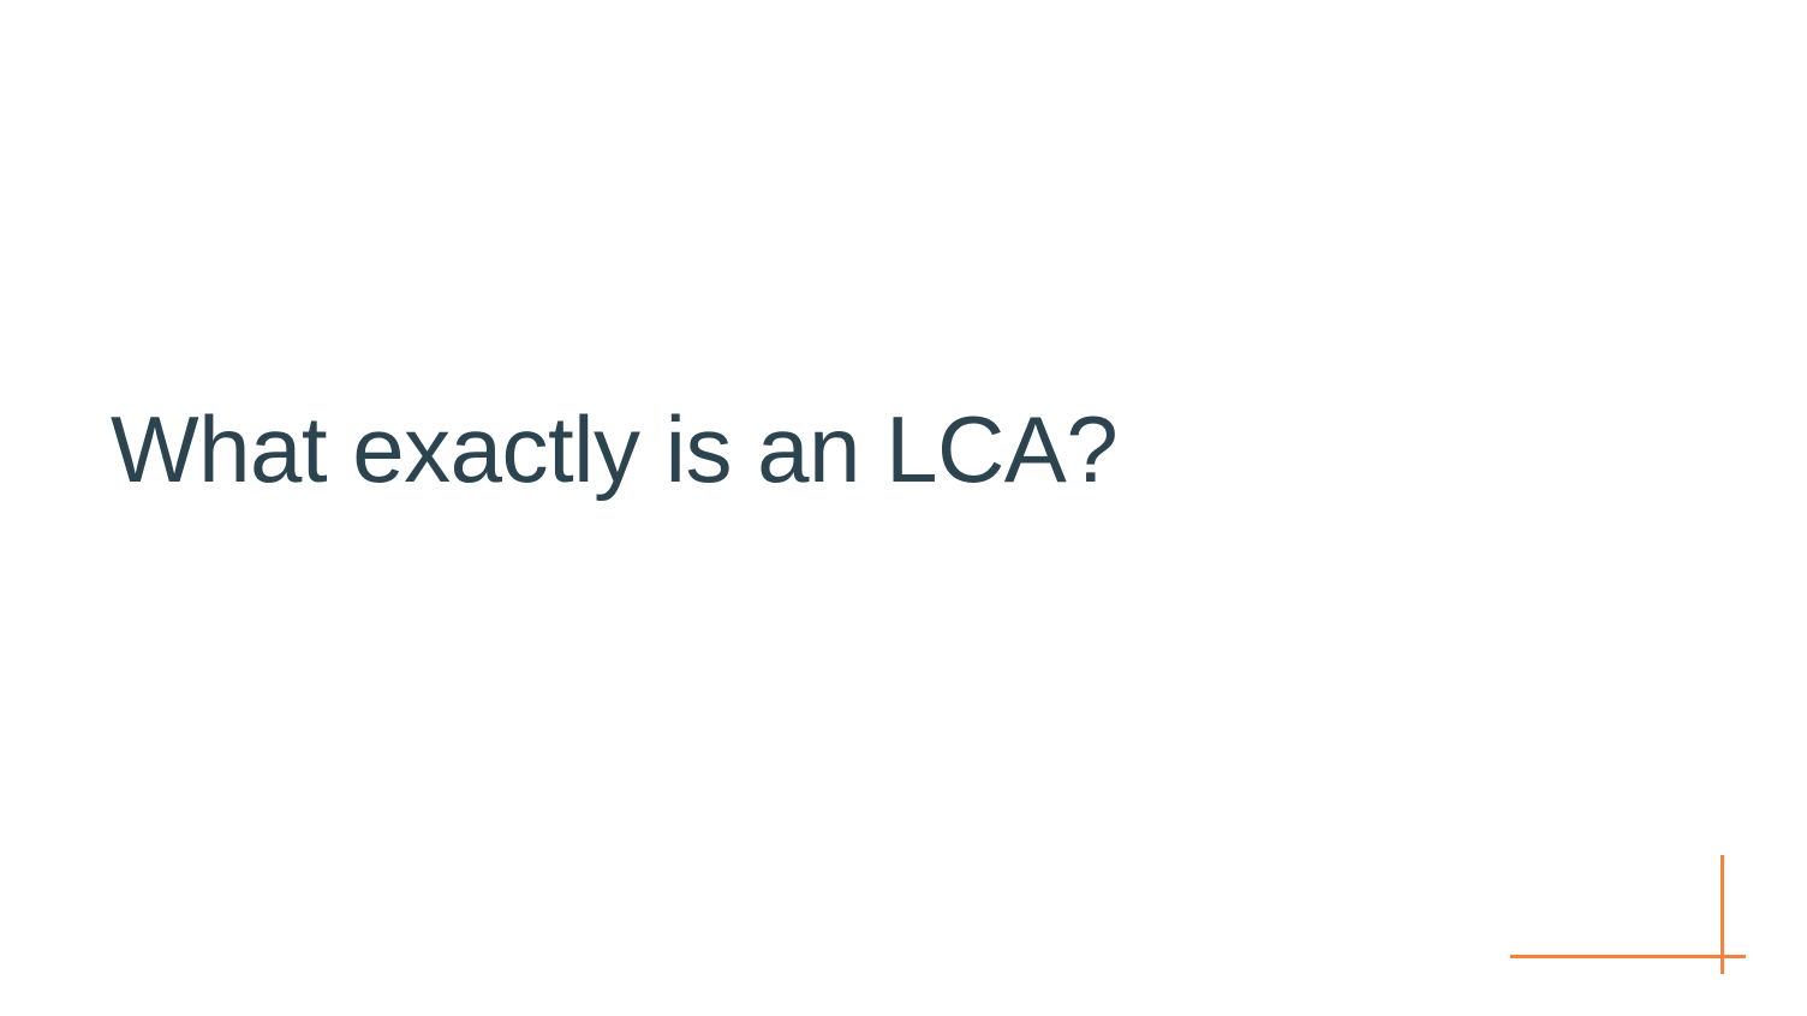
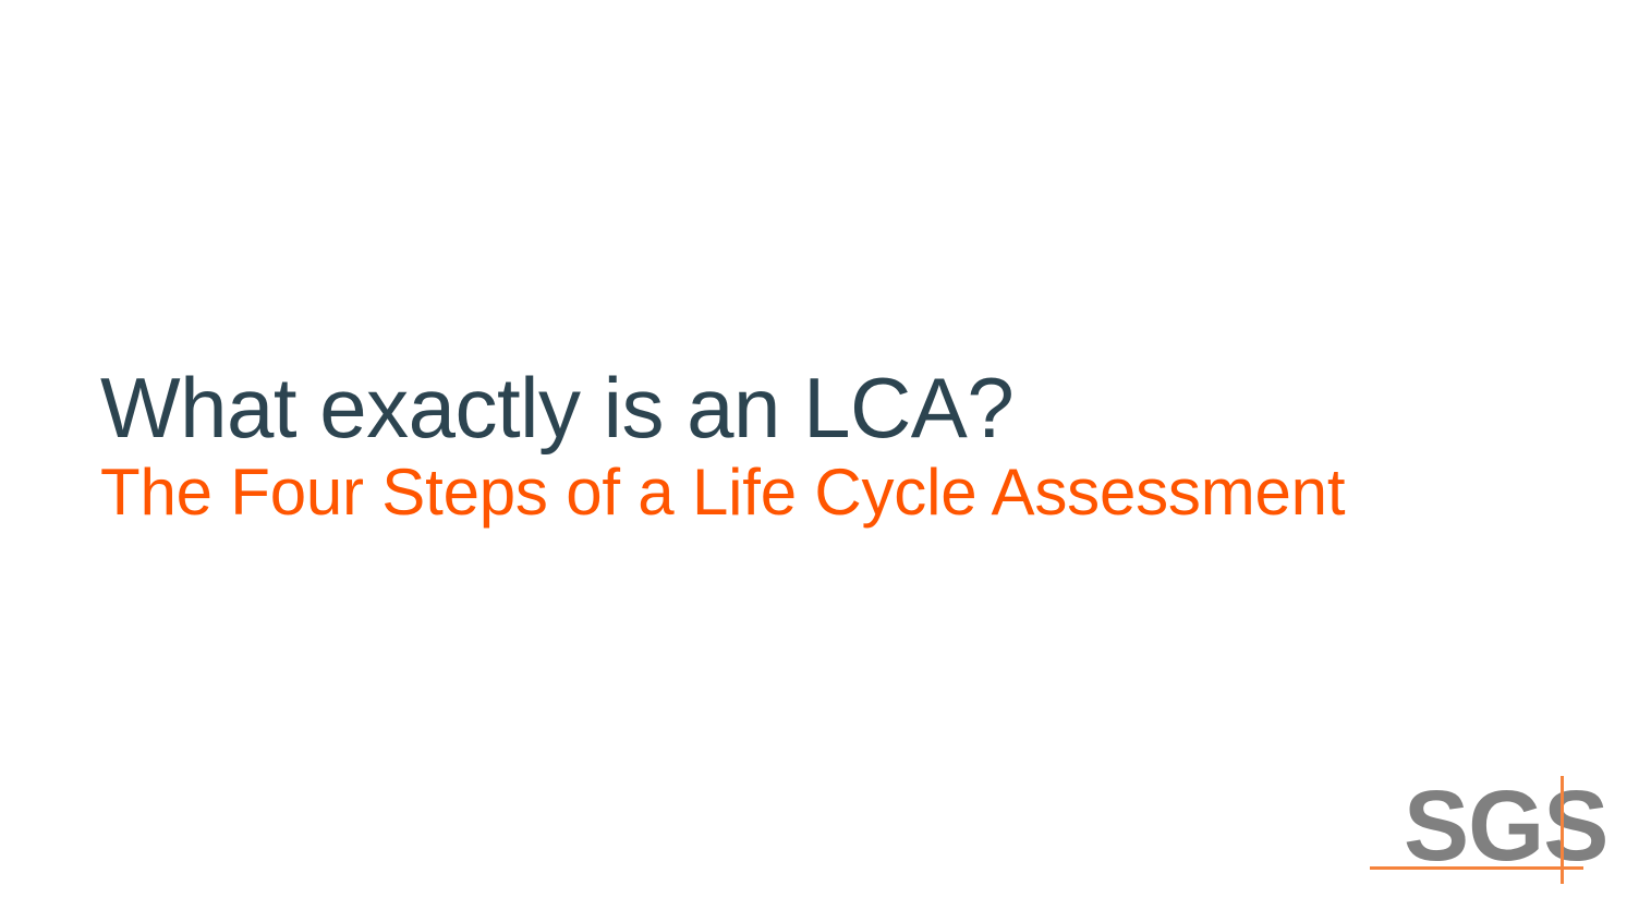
  What exactly is an LCA?
+ The Four Steps of a Life Cycle Assessment
+ SGS
